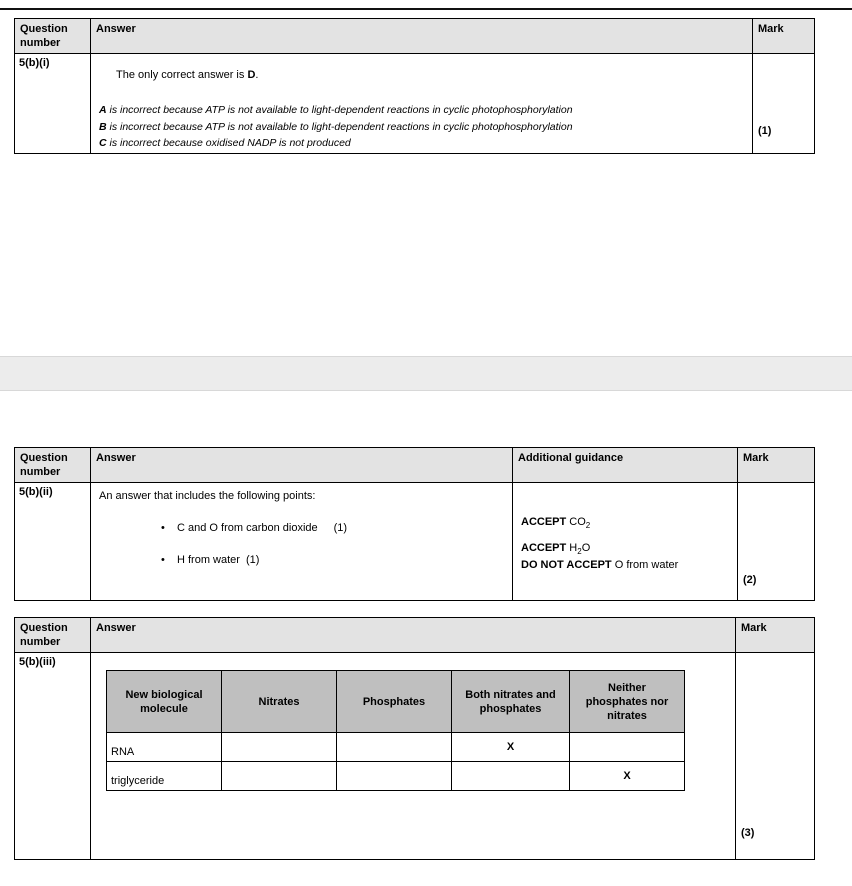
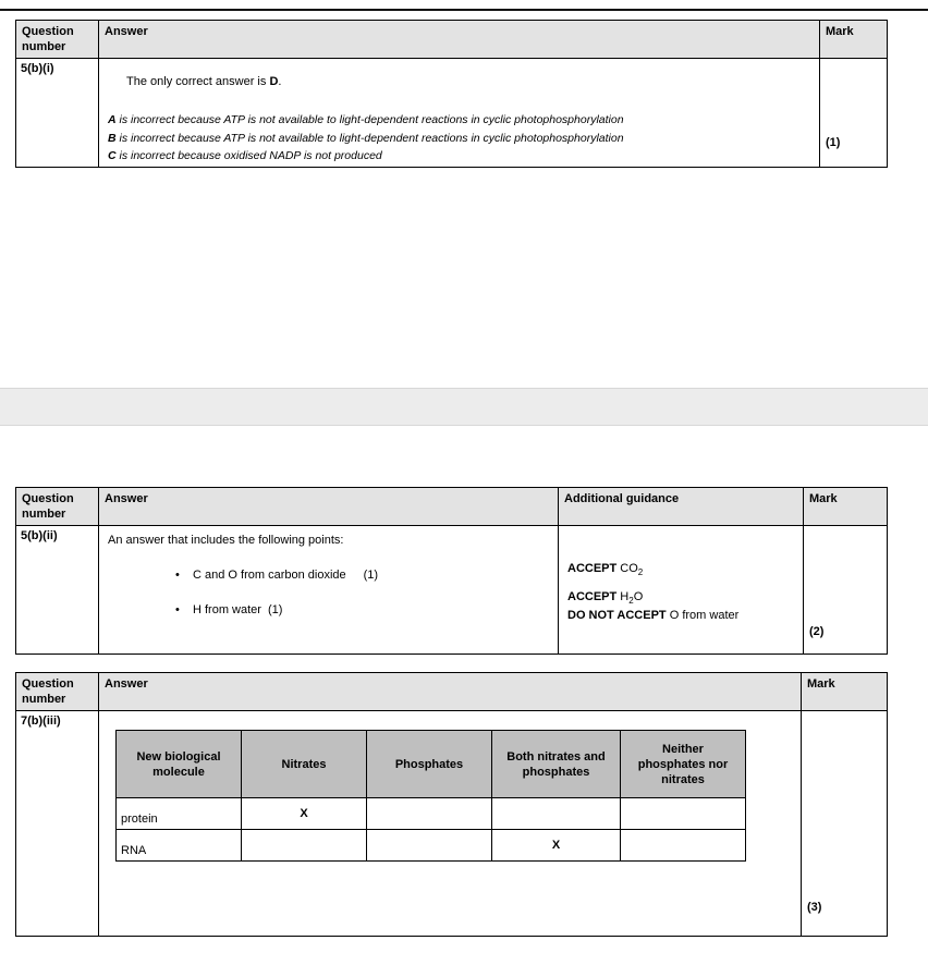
  Question number	Answer	Mark
  5(b)(i)	The only correct answer is D. A is incorrect because ATP is not available to light-dependent reactions in cyclic photophosphorylation B is incorrect because ATP is not available to light-dependent reactions in cyclic photophosphorylation C is incorrect because oxidised NADP is not produced	(1)
  Question number	Answer	Additional guidance	Mark
  5(b)(ii)	An answer that includes the following points: • C and O from carbon dioxide (1) • H from water (1)	ACCEPT CO2 ACCEPT H2O DO NOT ACCEPT O from water	(2)
  Question number	Answer	Mark
- 5(b)(iii)
+ 7(b)(iii)
  New biological molecule	Nitrates	Phosphates	Both nitrates and phosphates	Neither phosphates nor nitrates
+ protein	X
  RNA			X
- triglyceride				X
  		(3)
